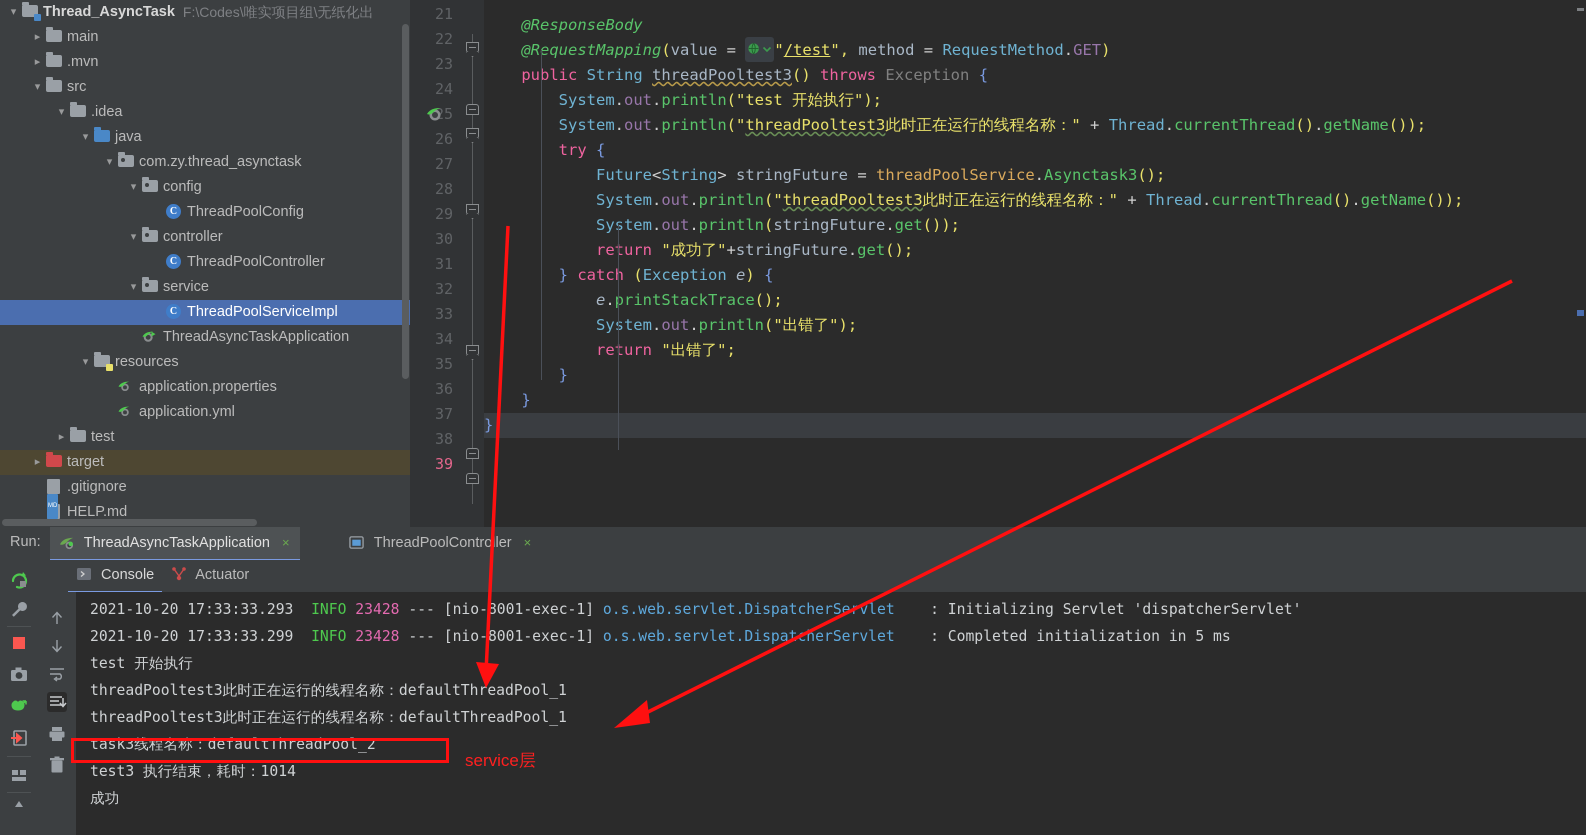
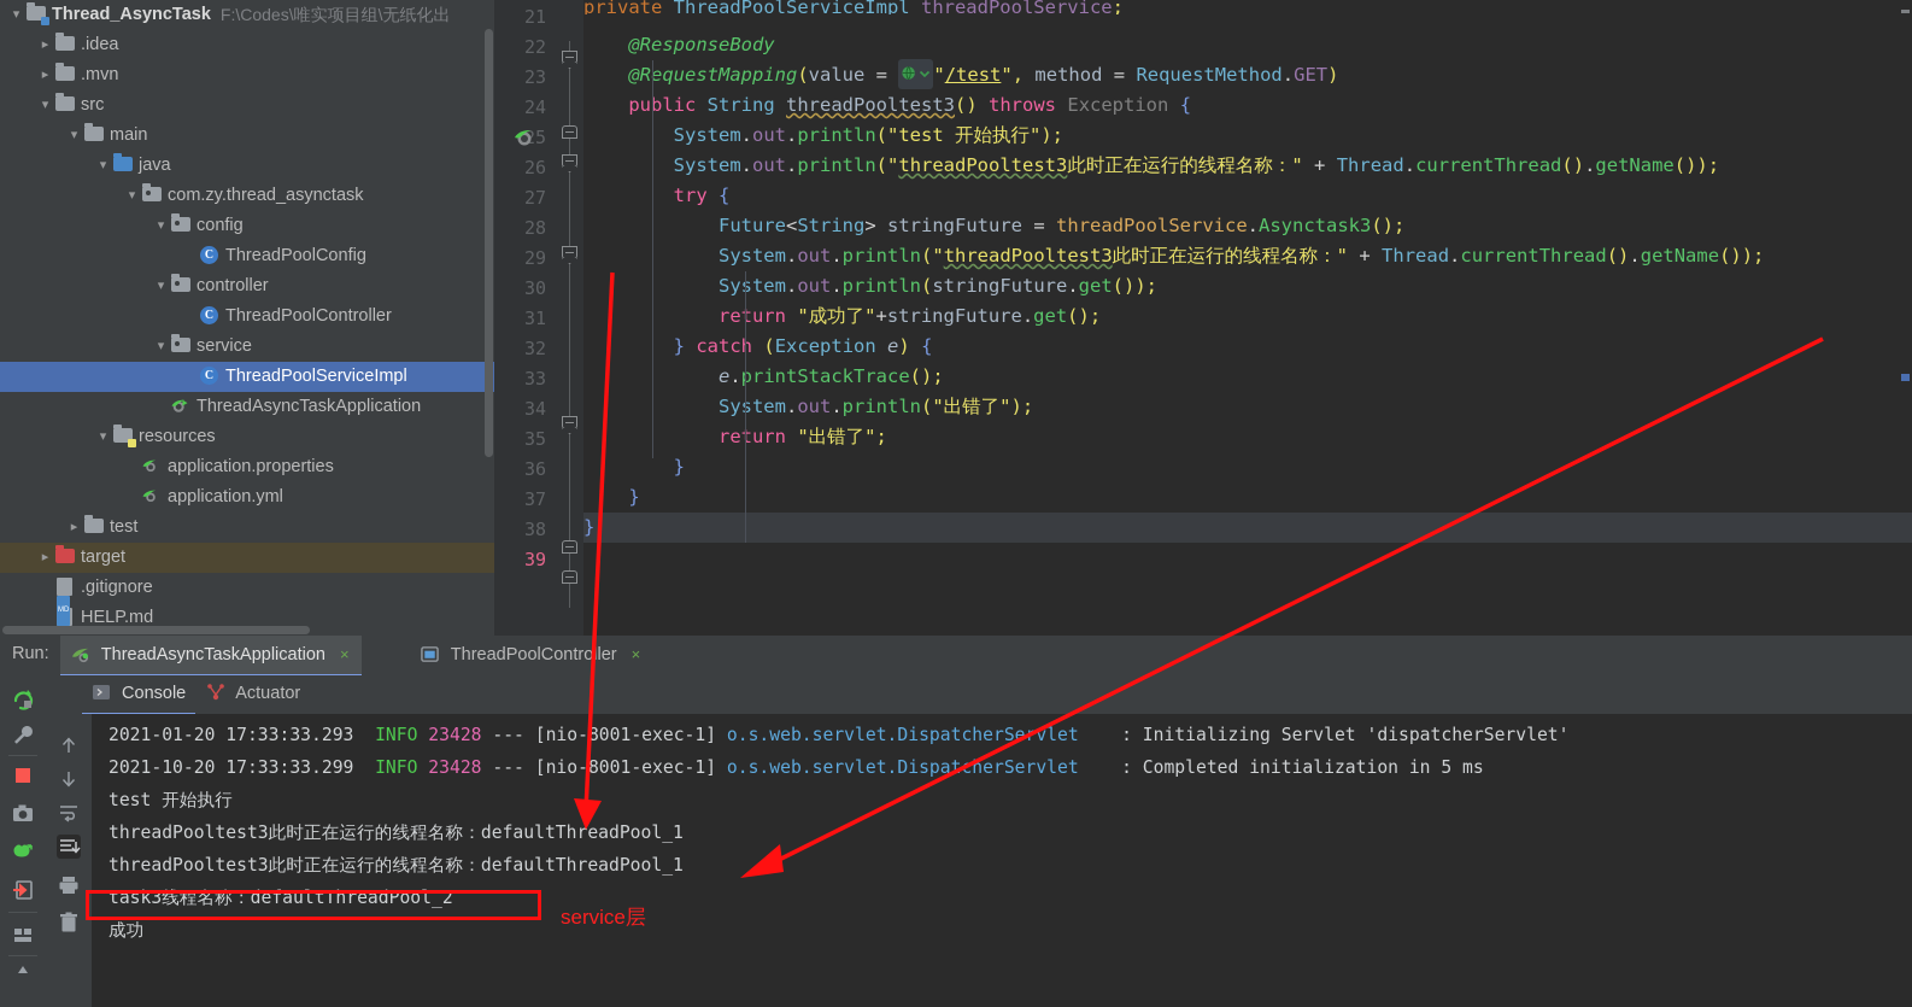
  ▾ Thread_AsyncTask F:\Codes\唯实项目组\无纸化出
- ▸ main
+ ▸ .idea
  ▸ .mvn
  ▾ src
- ▾ .idea
+ ▾ main
  ▾ java
  ▾ com.zy.thread_asynctask
  ▾ config
  C
  ThreadPoolConfig
  ▾ controller
  C
  ThreadPoolController
  ▾ service
  C
  ThreadPoolServiceImpl
  ThreadAsyncTaskApplication
  ▾ resources
  application.properties
  application.yml
  ▸ test
  ▸ target
  .gitignore
  HELP.md
  21
  22
  23
  24
  26
  27
  28
  29
  30
  31
  32
  33
  34
  35
  36
  37
  38
  39
+ private ThreadPoolServiceImpl threadPoolService;
  @ResponseBody
  @RequestMapping(value = "/test", method = RequestMethod.GET)
  public String threadPooltest3() throws Exception {
  System.out.println("test 开始执行");
  System.out.println("threadPooltest3此时正在运行的线程名称：" + Thread.currentThread().getName());
  try {
  Future<String> stringFuture = threadPoolService.Asynctask3();
  System.out.println("threadPooltest3此时正在运行的线程名称：" + Thread.currentThread().getName());
  System.out.println(stringFuture.get());
  return "成功了"+stringFuture.get();
  } catch (Exception e) {
  e.printStackTrace();
  System.out.println("出错了");
  return "出错了";
  }
  }
  }
  Run:
  ThreadAsyncTaskApplication ×
  ThreadPoolControler ×
  Console
  Actuator
- 2021-10-20 17:33:33.293 INFO 23428 --- [nio-8001-exec-1] o.s.web.servlet.DispatcherSevlet : Initializing Servlet 'dispatcherServlet'
+ 2021-01-20 17:33:33.293 INFO 23428 --- [nio-8001-exec-1] o.s.web.servlet.DispatcherSevlet : Initializing Servlet 'dispatcherServlet'
  2021-10-20 17:33:33.299 INFO 23428 --- [nio-8001-exec-1] o.s.web.servlet.DispatherServlet : Completed initialization in 5 ms
  test 开始执行
  threadPooltest3此时正在运行的线程名称：defaultThreadPool_1
  threadPooltest3此时正在运行的线程名称：defaultThreadPool_1
  task3线程名称：defaultThreadPool_2
- test3 执行结束，耗时：1014
  成功
  service层
